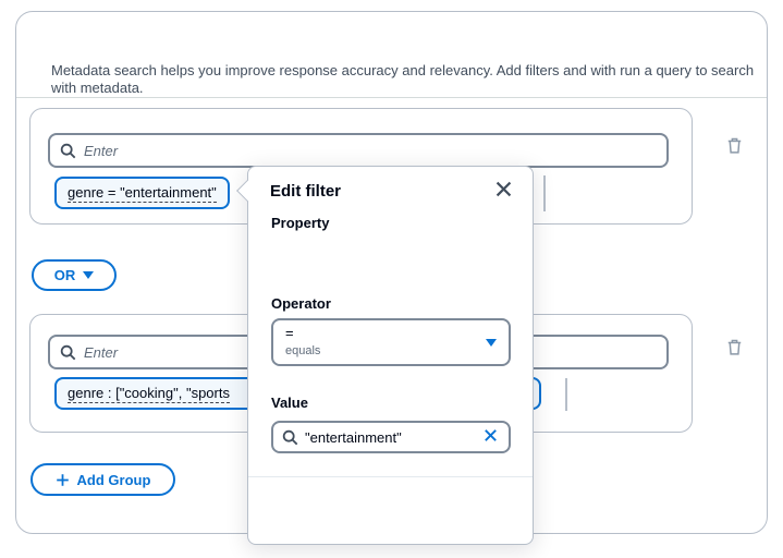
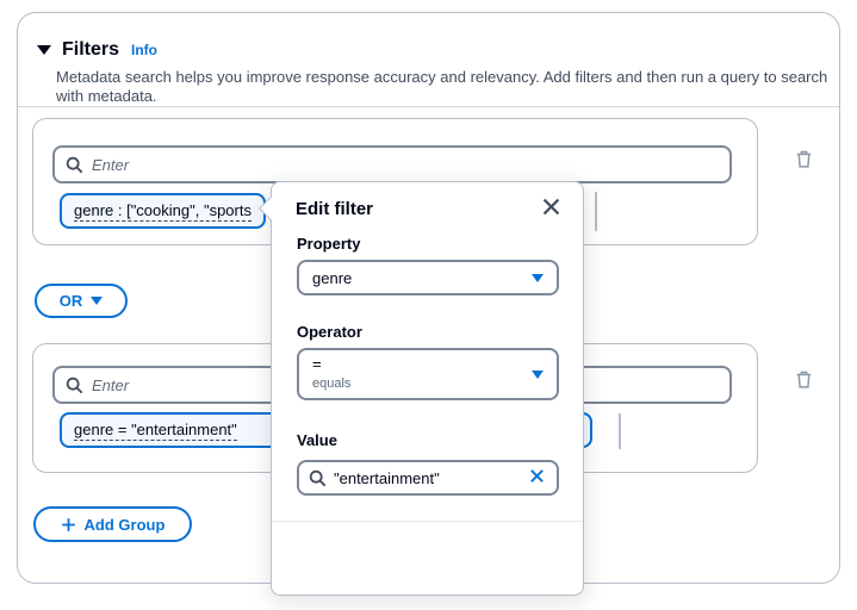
+ Filters
+ Info
- Metadata search helps you improve response accuracy and relevancy. Add filters and with run a query to search with metadata.
+ Metadata search helps you improve response accuracy and relevancy. Add filters and then run a query to search with metadata.
  Enter
- genre = "entertainment"
+ genre : ["cooking", "sports
  OR
  Enter
- genre : ["cooking", "sports
+ genre = "entertainment"
  Add Group
  Edit filter
  Property
+ genre
  Operator
  =
  equals
  Value
  "entertainment"
